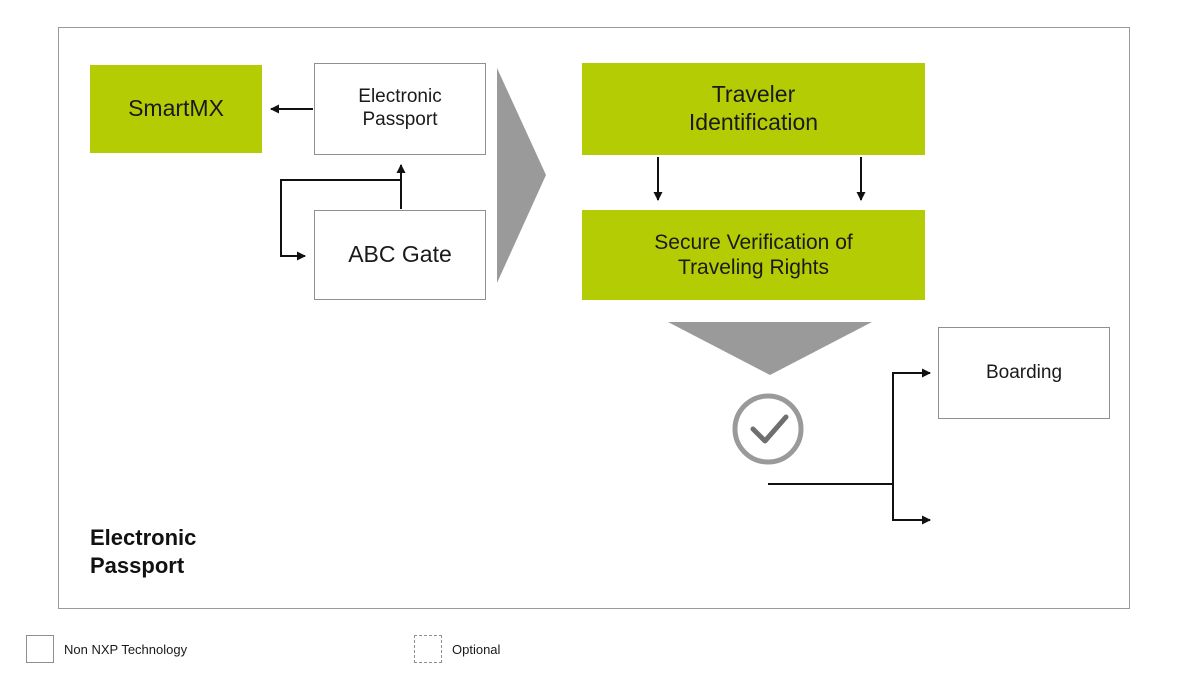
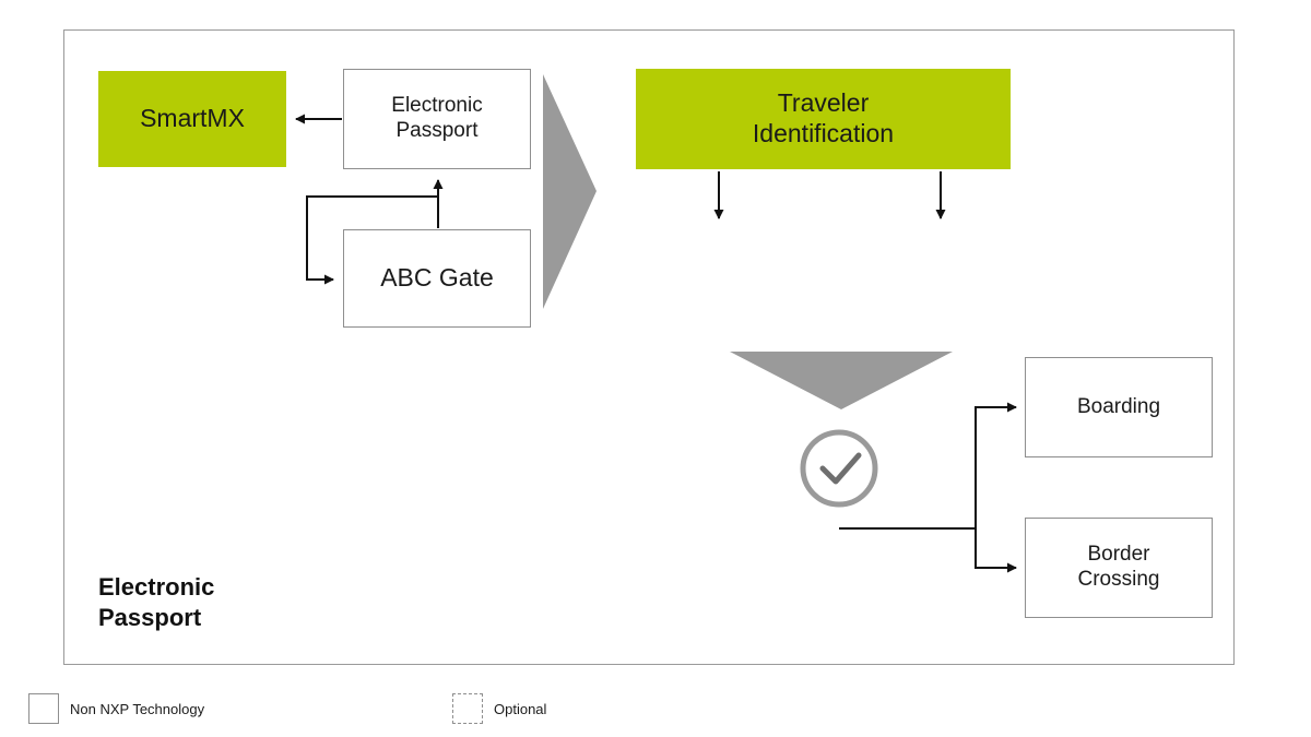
  SmartMX
  Electronic
  Passport
  ABC Gate
  Traveler
  Identification
- Secure Verification of
- Traveling Rights
  Boarding
+ Border
+ Crossing
  Electronic
  Passport
  Non NXP Technology
  Optional
